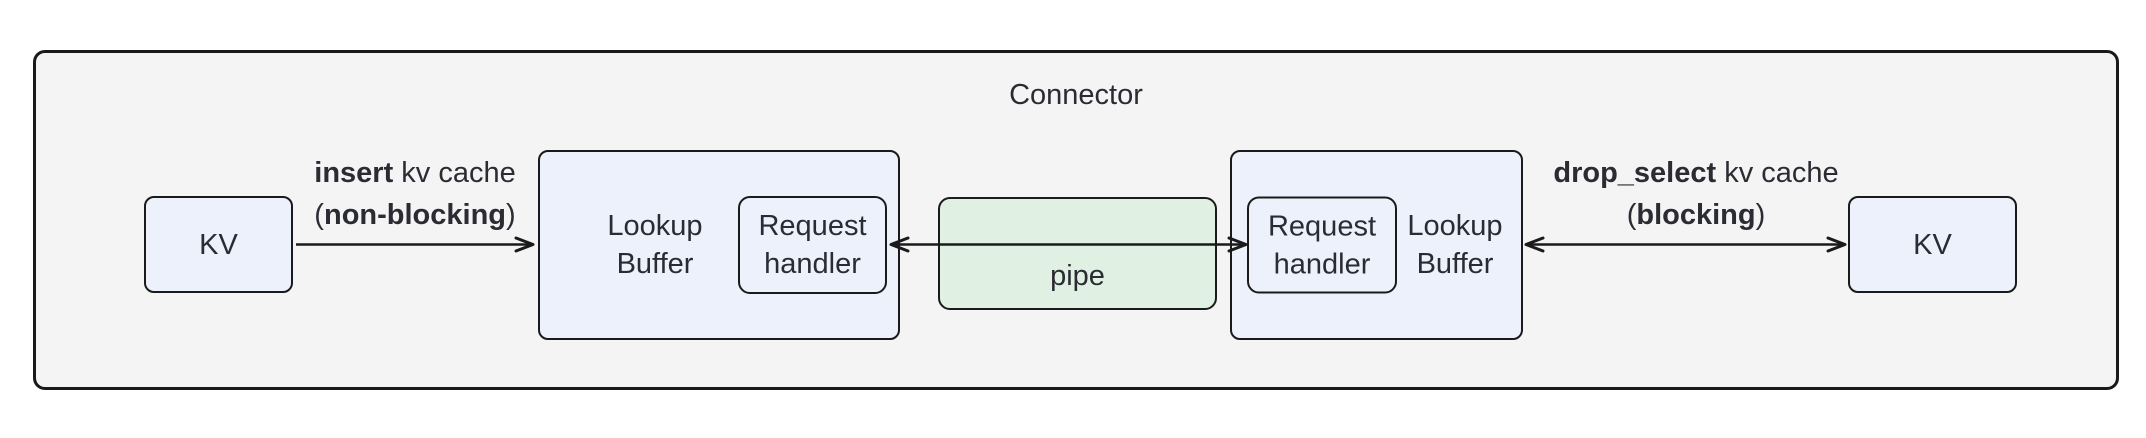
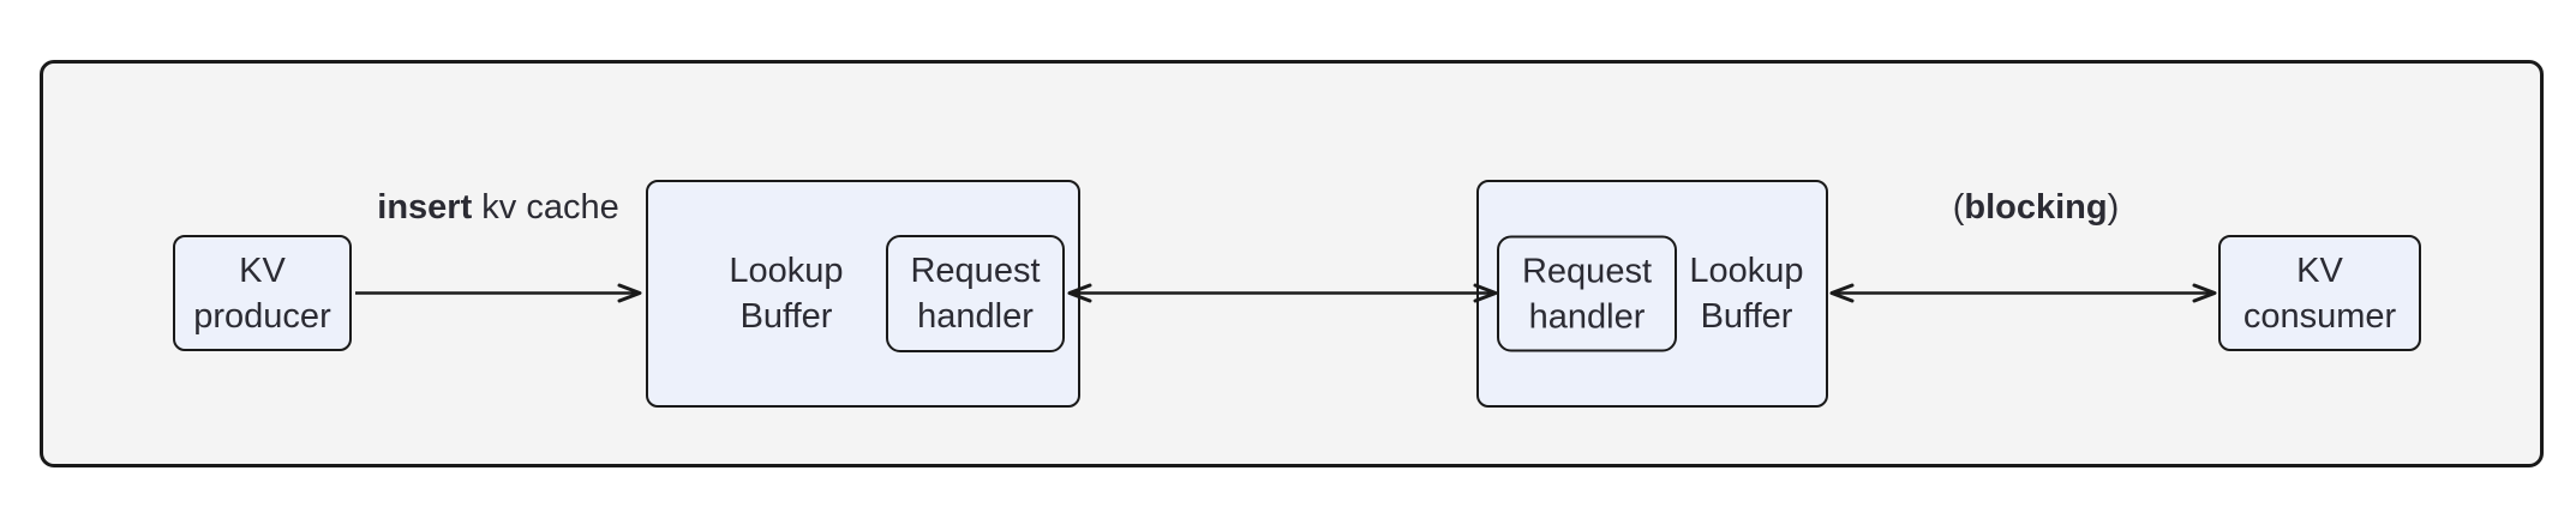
- Connector
  KV
+ producer
  insert kv cache
- (non-blocking)
  Lookup
  Buffer
  Request
  handler
- pipe
  Request
  handler
  Lookup
  Buffer
- drop_select kv cache
  (blocking)
  KV
+ consumer
